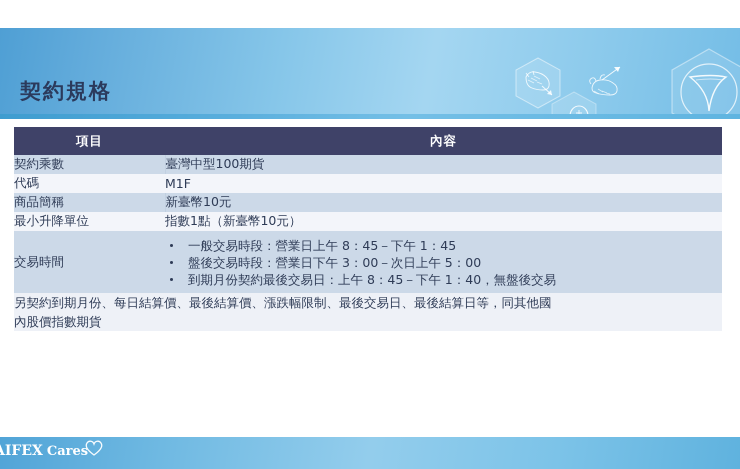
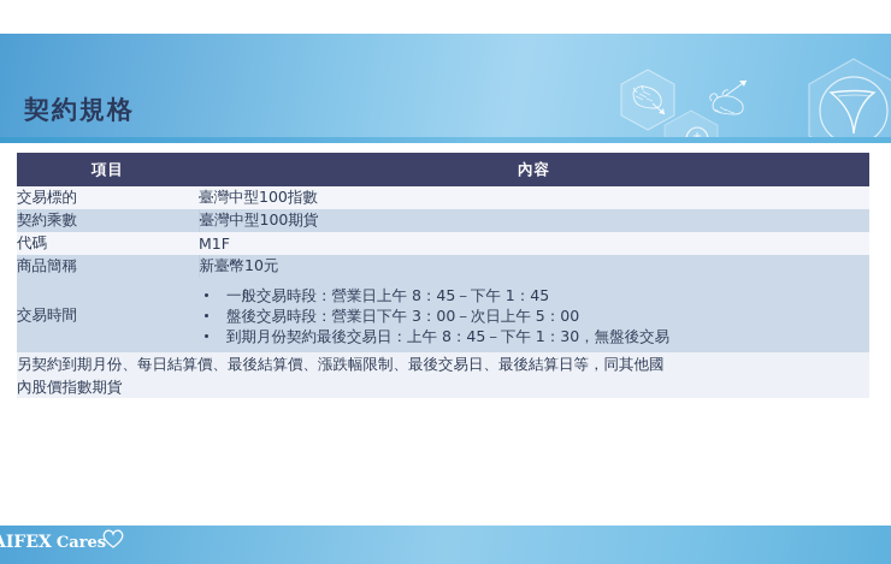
  契約規格
  項目	內容
+ 交易標的	臺灣中型100指數
  契約乘數	臺灣中型100期貨
  代碼	M1F
  商品簡稱	新臺幣10元
- 最小升降單位	指數1點（新臺幣10元）
- 交易時間	一般交易時段：營業日上午 8：45－下午 1：45 盤後交易時段：營業日下午 3：00－次日上午 5：00 到期月份契約最後交易日：上午 8：45－下午 1：40，無盤後交易
+ 交易時間	一般交易時段：營業日上午 8：45－下午 1：45 盤後交易時段：營業日下午 3：00－次日上午 5：00 到期月份契約最後交易日：上午 8：45－下午 1：30，無盤後交易
  另契約到期月份、每日結算價、最後結算價、漲跌幅限制、最後交易日、最後結算日等，同其他國 內股價指數期貨
  IFEX
  Cares
